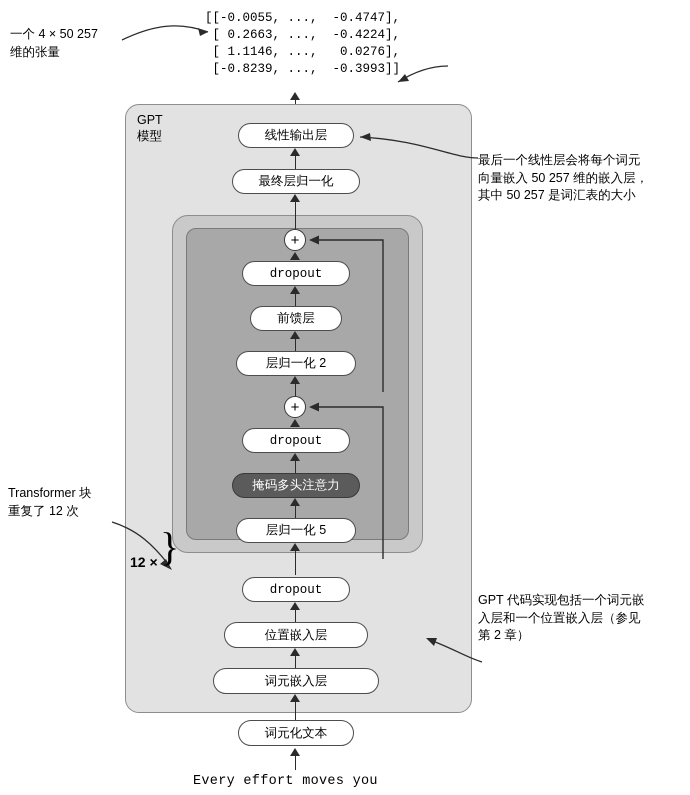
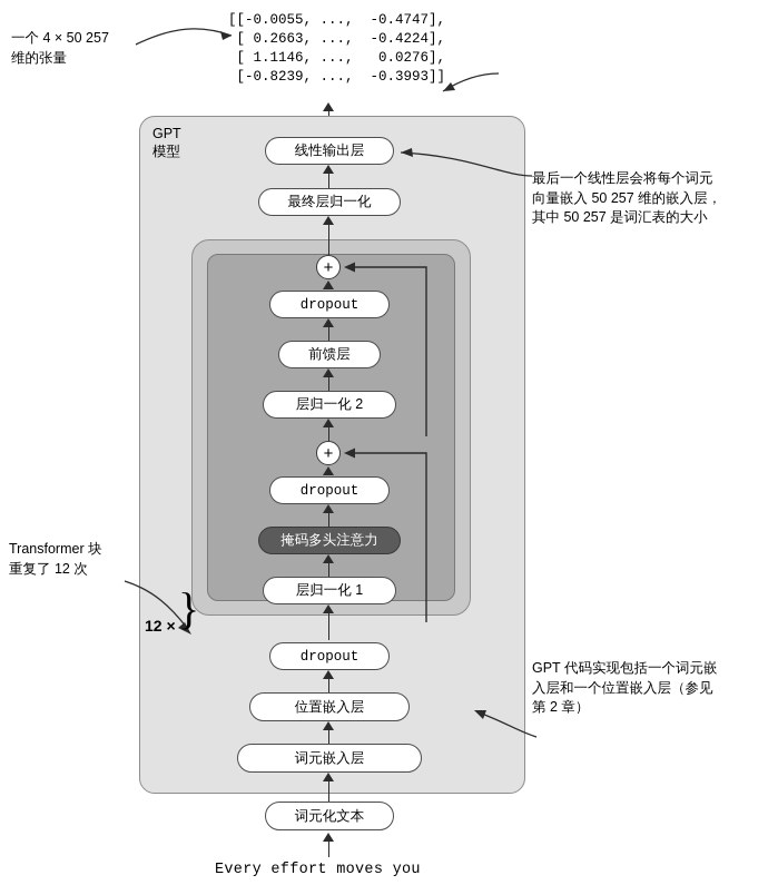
  [[-0.0055, ..., -0.4747],
  [ 0.2663, ..., -0.4224],
  [ 1.1146, ..., 0.0276],
  [-0.8239, ..., -0.3993]]
  一个 4 × 50 257
  维的张量
  GPT
  模型
  线性输出层
  最终层归一化
  最后一个线性层会将每个词元
  向量嵌入 50 257 维的嵌入层，
  其中 50 257 是词汇表的大小
  +
  dropout
  前馈层
  层归一化 2
  +
  dropout
  掩码多头注意力
- 层归一化 5
+ 层归一化 1
  Transformer 块
  重复了 12 次
  12 ×
  }
  dropout
  位置嵌入层
  词元嵌入层
  GPT 代码实现包括一个词元嵌
  入层和一个位置嵌入层（参见
  第 2 章）
  词元化文本
  Every effort moves you
